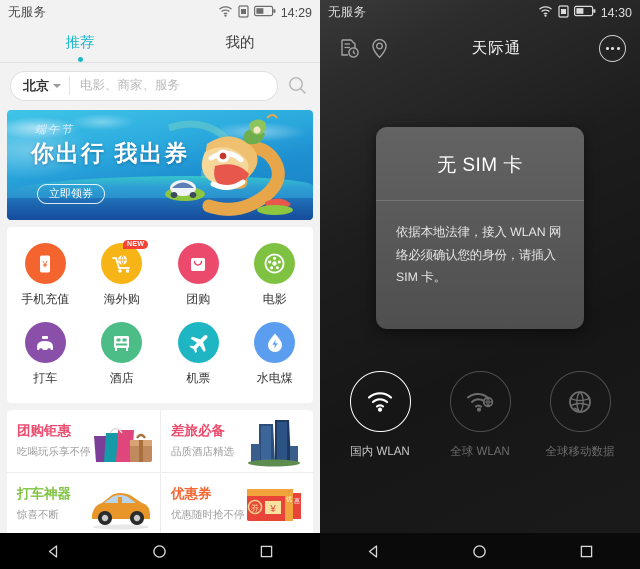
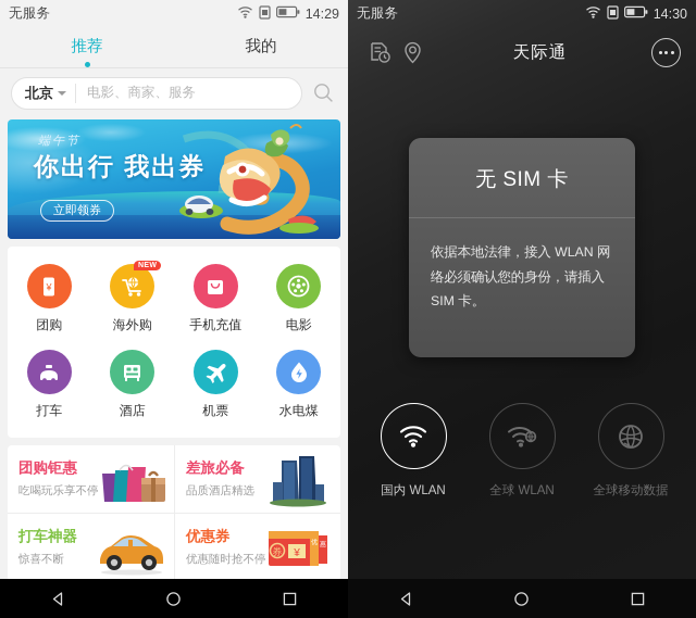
  无服务
  14:29
  推荐
  我的
  北京
  电影、商家、服务
  端午节
  你出行 我出券
  立即领券
  ¥
- 手机充值
+ 团购
  海外购
- 团购
+ 手机充值
  电影
  打车
  酒店
  机票
  水电煤
  团购钜惠
  吃喝玩乐享不停
  差旅必备
  品质酒店精选
  打车神器
  惊喜不断
  优惠券
  优惠随时抢不停
  券
  ¥
  无服务
  14:30
  天际通
  无 SIM 卡
  依据本地法律，接入 WLAN 网络必须确认您的身份，请插入 SIM 卡。
  国内 WLAN
  全球 WLAN
  全球移动数据
